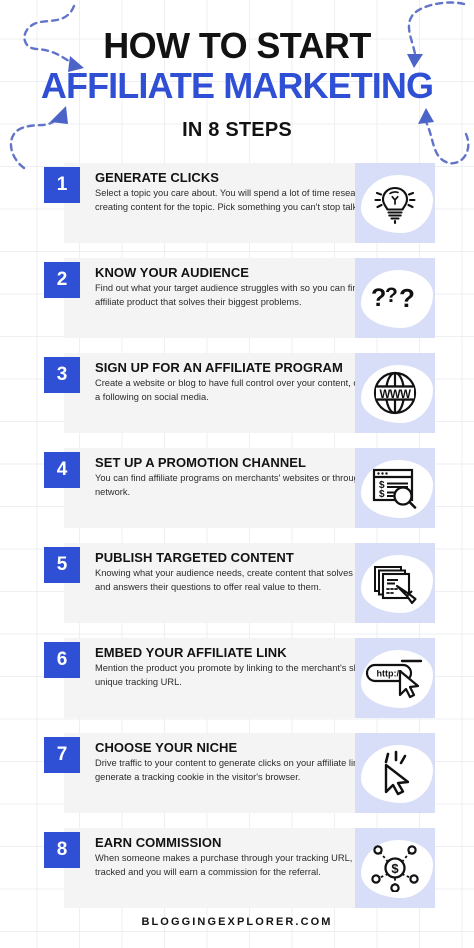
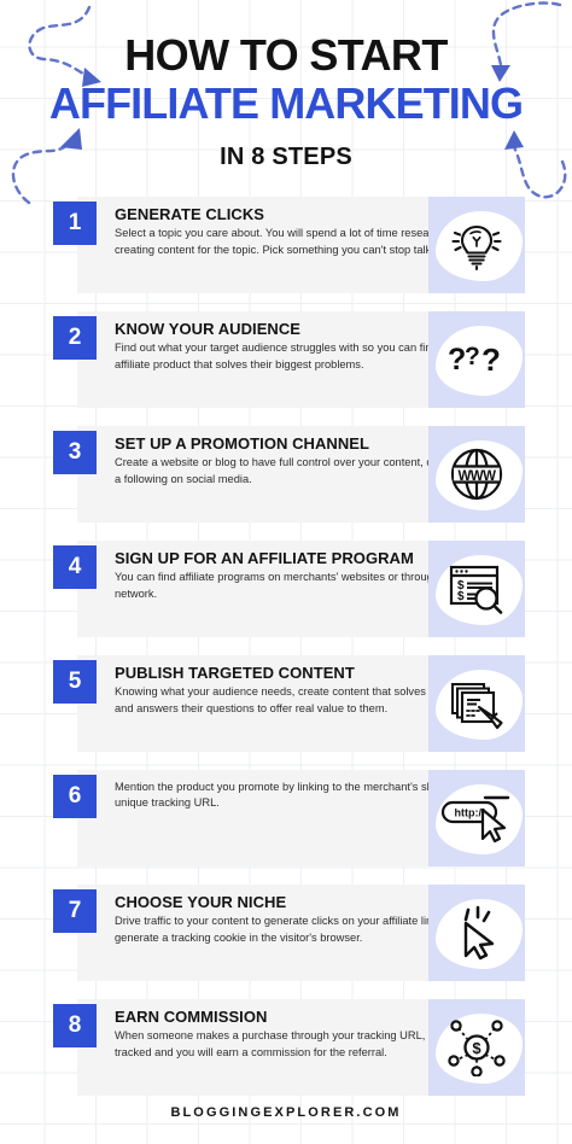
  HOW TO START
  AFFILIATE MARKETING
  IN 8 STEPS
  GENERATE CLICKS
  Select a topic you care about. You will spend a lot of time resea creating content for the topic. Pick something you can't stop tal
  1
  KNOW YOUR AUDIENCE
  Find out what your target audience struggles with so you can fi affiliate product that solves their biggest problems.
  ?
  ?
  ?
  2
- SIGN UP FOR AN AFFILIATE PROGRAM
+ SET UP A PROMOTION CHANNEL
  Create a website or blog to have full control over your content, a following on social media.
  WWW
  3
- SET UP A PROMOTION CHANNEL
+ SIGN UP FOR AN AFFILIATE PROGRAM
  You can find affiliate programs on merchants' websites or throu network.
  $
  $
  4
  PUBLISH TARGETED CONTENT
  Knowing what your audience needs, create content that solves and answers their questions to offer real value to them.
  5
- EMBED YOUR AFFILIATE LINK
  Mention the product you promote by linking to the merchant's s unique tracking URL.
  http:/
  6
  CHOOSE YOUR NICHE
  Drive traffic to your content to generate clicks on your affiliate li generate a tracking cookie in the visitor's browser.
  7
  EARN COMMISSION
  When someone makes a purchase through your tracking URL, tracked and you will earn a commission for the referral.
  $
  8
  BLOGGINGEXPLORER.COM
